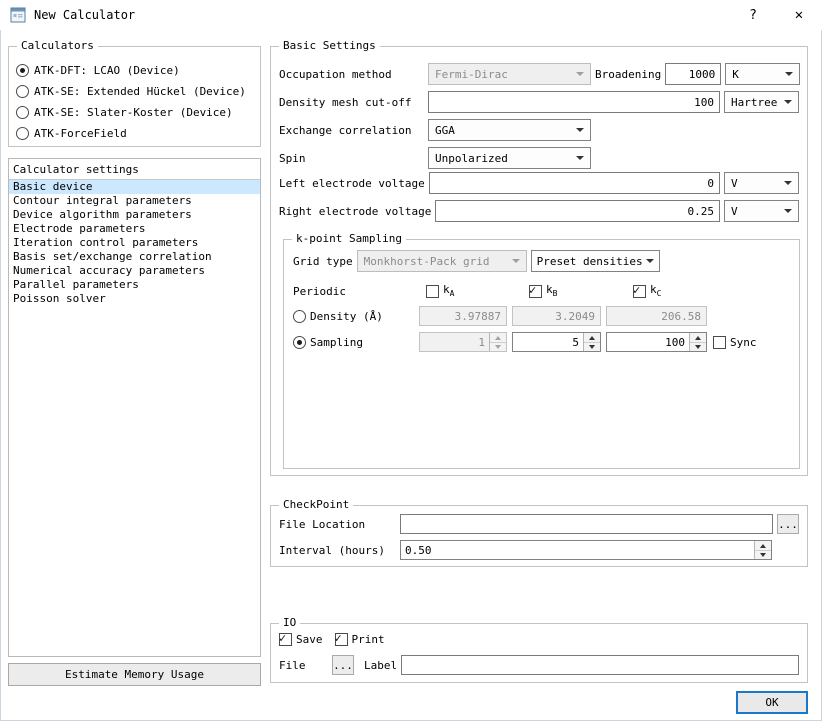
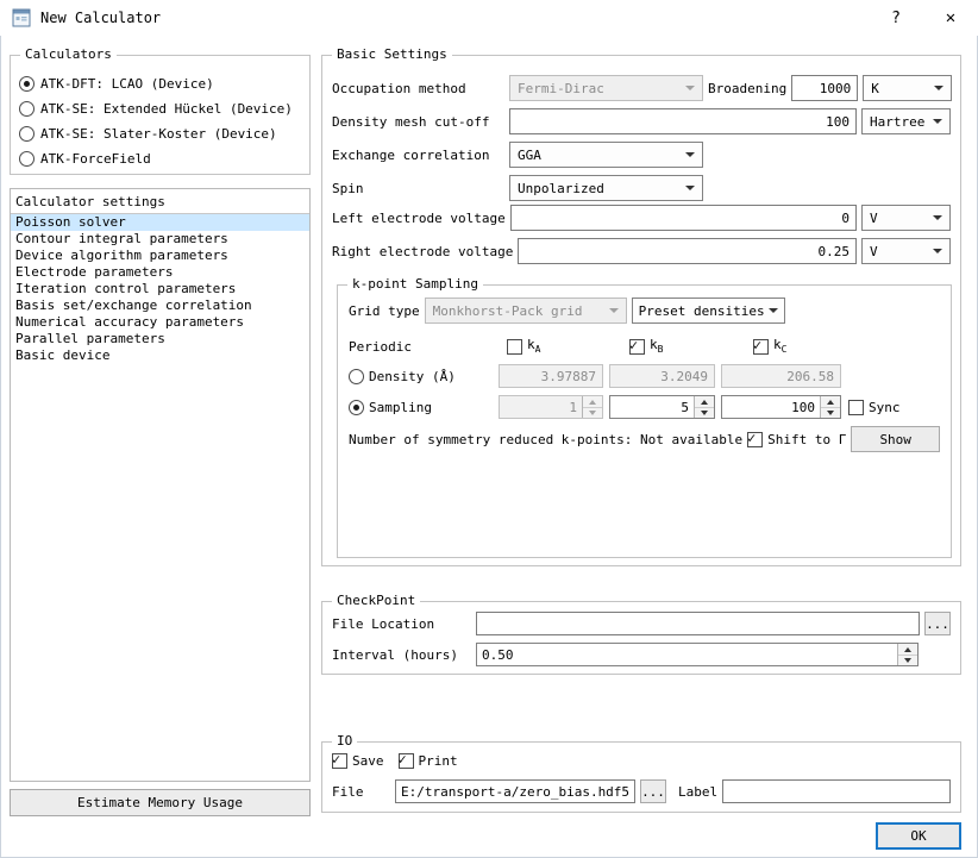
  New Calculator
  ?
  ✕
  Calculators
  ATK-DFT: LCAO (Device)
  ATK-SE: Extended Hückel (Device)
  ATK-SE: Slater-Koster (Device)
  ATK-ForceField
  Calculator settings
- Basic device
+ Poisson solver
  Contour integral parameters
  Device algorithm parameters
  Electrode parameters
  Iteration control parameters
  Basis set/exchange correlation
  Numerical accuracy parameters
  Parallel parameters
- Poisson solver
+ Basic device
  Estimate Memory Usage
  Basic Settings
  Occupation method
  Fermi-Dirac
  Broadening
  1000
  K
  Density mesh cut-off
  100
  Hartree
  Exchange correlation
  GGA
  Spin
  Unpolarized
  Left electrode voltage
  0
  V
  Right electrode voltage
  0.25
  V
  k-point Sampling
  Grid type
  Monkhorst-Pack grid
  Preset densities
  Periodic
  kA
  kB
  kC
  Density (Å)
  3.97887
  3.2049
  206.58
  Sampling
  1
  5
  100
  Sync
+ Number of symmetry reduced k-points: Not available
+ Shift to Γ
+ Show
  CheckPoint
  File Location
  ...
  Interval (hours)
  0.50
  IO
  Save
  Print
  File
+ E:/transport-a/zero_bias.hdf5
  ...
  Label
  OK
